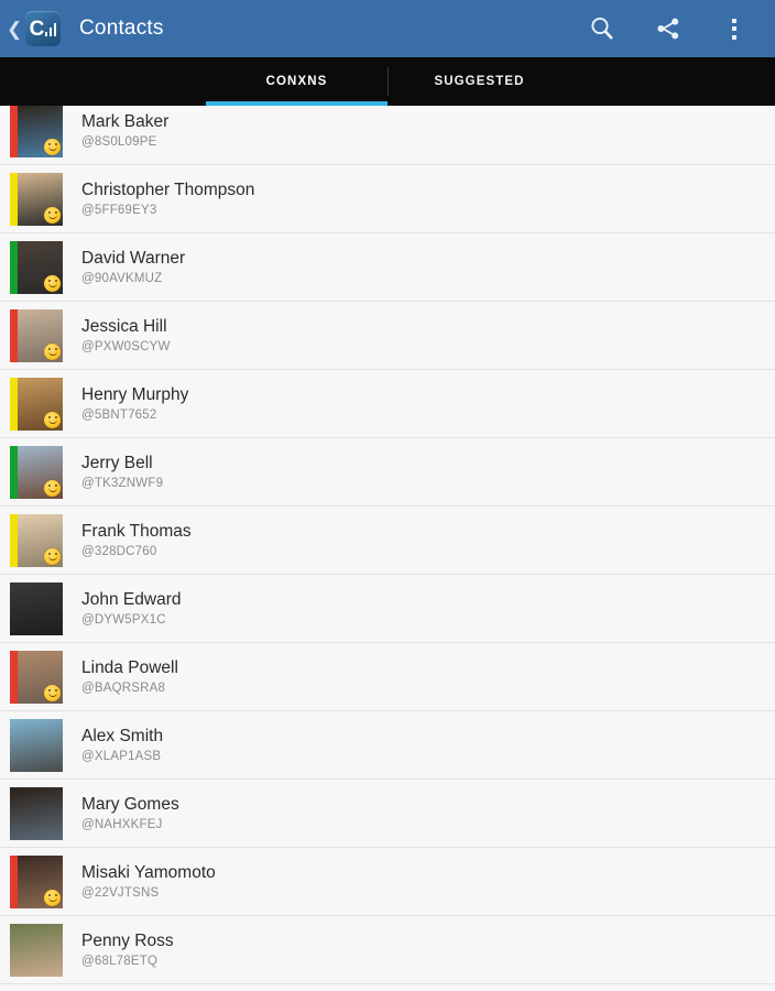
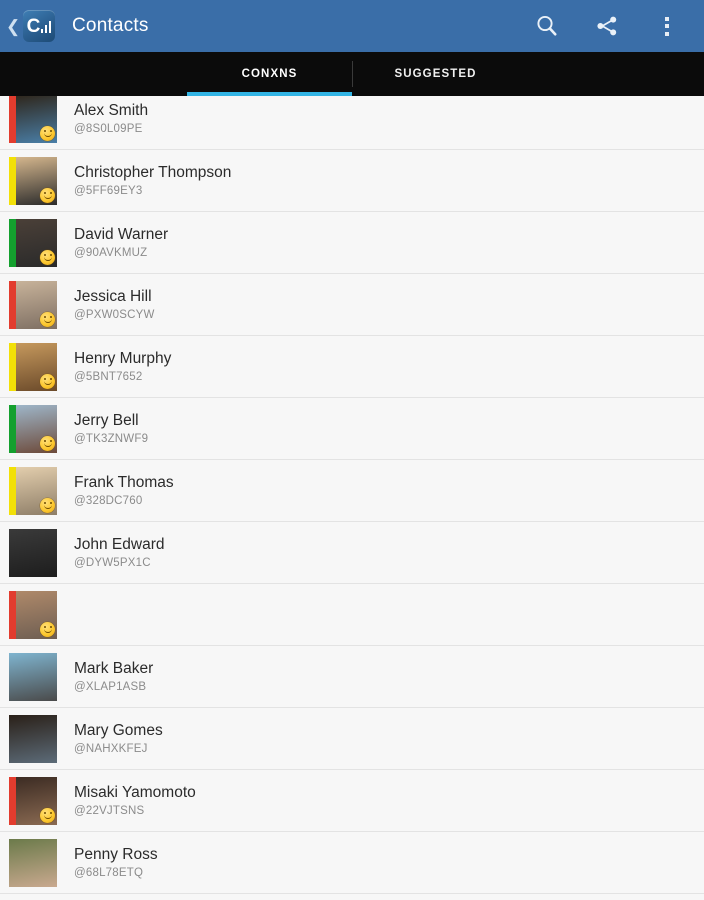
  ❮
  C
  Contacts
  CONXNS
  SUGGESTED
- Mark Baker
+ Alex Smith
  @8S0L09PE
  Christopher Thompson
  @5FF69EY3
  David Warner
  @90AVKMUZ
  Jessica Hill
  @PXW0SCYW
  Henry Murphy
  @5BNT7652
  Jerry Bell
  @TK3ZNWF9
  Frank Thomas
  @328DC760
  John Edward
  @DYW5PX1C
- Linda Powell
- @BAQRSRA8
- Alex Smith
+ Mark Baker
  @XLAP1ASB
  Mary Gomes
  @NAHXKFEJ
  Misaki Yamomoto
  @22VJTSNS
  Penny Ross
  @68L78ETQ
